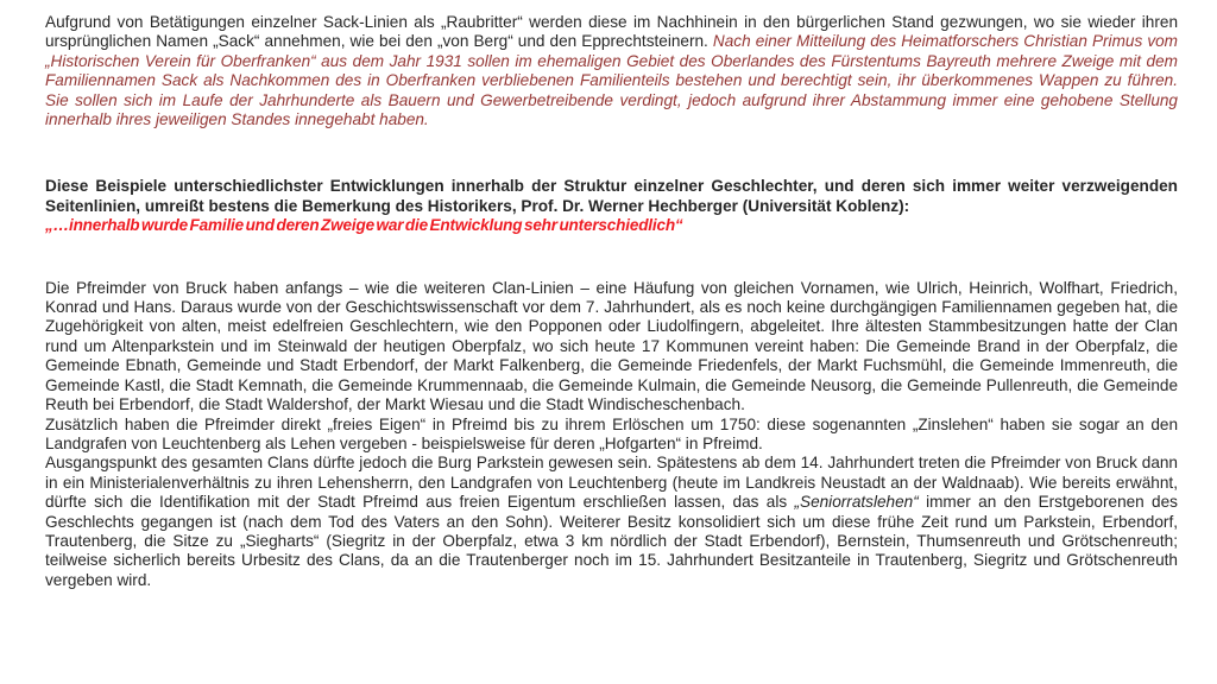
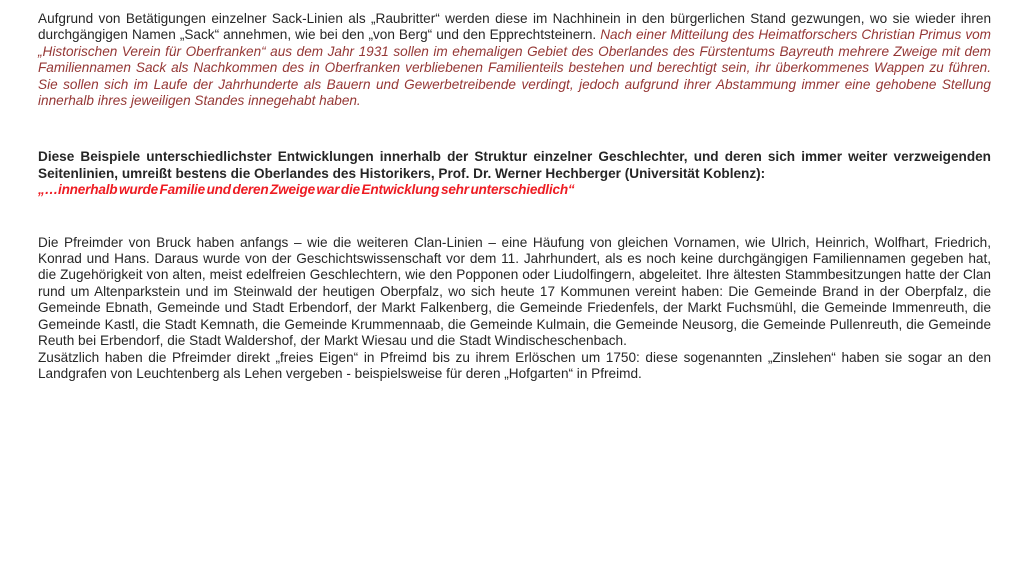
- Aufgrund von Betätigungen einzelner Sack-Linien als „Raubritter“ werden diese im Nachhinein in den bürgerlichen Stand gezwungen, wo sie wieder ihren ursprünglichen Namen „Sack“ annehmen, wie bei den „von Berg“ und den Epprechtsteinern. Nach einer Mitteilung des Heimatforschers Christian Primus vom „Historischen Verein für Oberfranken“ aus dem Jahr 1931 sollen im ehemaligen Gebiet des Oberlandes des Fürstentums Bayreuth mehrere Zweige mit dem Familiennamen Sack als Nachkommen des in Oberfranken verbliebenen Familienteils bestehen und berechtigt sein, ihr überkommenes Wappen zu führen. Sie sollen sich im Laufe der Jahrhunderte als Bauern und Gewerbetreibende verdingt, jedoch aufgrund ihrer Abstammung immer eine gehobene Stellung innerhalb ihres jeweiligen Standes innegehabt haben.
+ Aufgrund von Betätigungen einzelner Sack-Linien als „Raubritter“ werden diese im Nachhinein in den bürgerlichen Stand gezwungen, wo sie wieder ihren durchgängigen Namen „Sack“ annehmen, wie bei den „von Berg“ und den Epprechtsteinern. Nach einer Mitteilung des Heimatforschers Christian Primus vom „Historischen Verein für Oberfranken“ aus dem Jahr 1931 sollen im ehemaligen Gebiet des Oberlandes des Fürstentums Bayreuth mehrere Zweige mit dem Familiennamen Sack als Nachkommen des in Oberfranken verbliebenen Familienteils bestehen und berechtigt sein, ihr überkommenes Wappen zu führen. Sie sollen sich im Laufe der Jahrhunderte als Bauern und Gewerbetreibende verdingt, jedoch aufgrund ihrer Abstammung immer eine gehobene Stellung innerhalb ihres jeweiligen Standes innegehabt haben.
- Diese Beispiele unterschiedlichster Entwicklungen innerhalb der Struktur einzelner Geschlechter, und deren sich immer weiter verzweigenden Seitenlinien, umreißt bestens die Bemerkung des Historikers, Prof. Dr. Werner Hechberger (Universität Koblenz):
+ Diese Beispiele unterschiedlichster Entwicklungen innerhalb der Struktur einzelner Geschlechter, und deren sich immer weiter verzweigenden Seitenlinien, umreißt bestens die Oberlandes des Historikers, Prof. Dr. Werner Hechberger (Universität Koblenz):
  „…innerhalb wurde Familie und deren Zweige war die Entwicklung sehr unterschiedlich“
- Die Pfreimder von Bruck haben anfangs – wie die weiteren Clan-Linien – eine Häufung von gleichen Vornamen, wie Ulrich, Heinrich, Wolfhart, Friedrich, Konrad und Hans. Daraus wurde von der Geschichtswissenschaft vor dem 7. Jahrhundert, als es noch keine durchgängigen Familiennamen gegeben hat, die Zugehörigkeit von alten, meist edelfreien Geschlechtern, wie den Popponen oder Liudolfingern, abgeleitet. Ihre ältesten Stammbesitzungen hatte der Clan rund um Altenparkstein und im Steinwald der heutigen Oberpfalz, wo sich heute 17 Kommunen vereint haben: Die Gemeinde Brand in der Oberpfalz, die Gemeinde Ebnath, Gemeinde und Stadt Erbendorf, der Markt Falkenberg, die Gemeinde Friedenfels, der Markt Fuchsmühl, die Gemeinde Immenreuth, die Gemeinde Kastl, die Stadt Kemnath, die Gemeinde Krummennaab, die Gemeinde Kulmain, die Gemeinde Neusorg, die Gemeinde Pullenreuth, die Gemeinde Reuth bei Erbendorf, die Stadt Waldershof, der Markt Wiesau und die Stadt Windischeschenbach.
+ Die Pfreimder von Bruck haben anfangs – wie die weiteren Clan-Linien – eine Häufung von gleichen Vornamen, wie Ulrich, Heinrich, Wolfhart, Friedrich, Konrad und Hans. Daraus wurde von der Geschichtswissenschaft vor dem 11. Jahrhundert, als es noch keine durchgängigen Familiennamen gegeben hat, die Zugehörigkeit von alten, meist edelfreien Geschlechtern, wie den Popponen oder Liudolfingern, abgeleitet. Ihre ältesten Stammbesitzungen hatte der Clan rund um Altenparkstein und im Steinwald der heutigen Oberpfalz, wo sich heute 17 Kommunen vereint haben: Die Gemeinde Brand in der Oberpfalz, die Gemeinde Ebnath, Gemeinde und Stadt Erbendorf, der Markt Falkenberg, die Gemeinde Friedenfels, der Markt Fuchsmühl, die Gemeinde Immenreuth, die Gemeinde Kastl, die Stadt Kemnath, die Gemeinde Krummennaab, die Gemeinde Kulmain, die Gemeinde Neusorg, die Gemeinde Pullenreuth, die Gemeinde Reuth bei Erbendorf, die Stadt Waldershof, der Markt Wiesau und die Stadt Windischeschenbach.
  Zusätzlich haben die Pfreimder direkt „freies Eigen“ in Pfreimd bis zu ihrem Erlöschen um 1750: diese sogenannten „Zinslehen“ haben sie sogar an den Landgrafen von Leuchtenberg als Lehen vergeben - beispielsweise für deren „Hofgarten“ in Pfreimd.
- Ausgangspunkt des gesamten Clans dürfte jedoch die Burg Parkstein gewesen sein. Spätestens ab dem 14. Jahrhundert treten die Pfreimder von Bruck dann in ein Ministerialenverhältnis zu ihren Lehensherrn, den Landgrafen von Leuchtenberg (heute im Landkreis Neustadt an der Waldnaab). Wie bereits erwähnt, dürfte sich die Identifikation mit der Stadt Pfreimd aus freien Eigentum erschließen lassen, das als „Seniorratslehen“ immer an den Erstgeborenen des Geschlechts gegangen ist (nach dem Tod des Vaters an den Sohn). Weiterer Besitz konsolidiert sich um diese frühe Zeit rund um Parkstein, Erbendorf, Trautenberg, die Sitze zu „Siegharts“ (Siegritz in der Oberpfalz, etwa 3 km nördlich der Stadt Erbendorf), Bernstein, Thumsenreuth und Grötschenreuth; teilweise sicherlich bereits Urbesitz des Clans, da an die Trautenberger noch im 15. Jahrhundert Besitzanteile in Trautenberg, Siegritz und Grötschenreuth vergeben wird.
